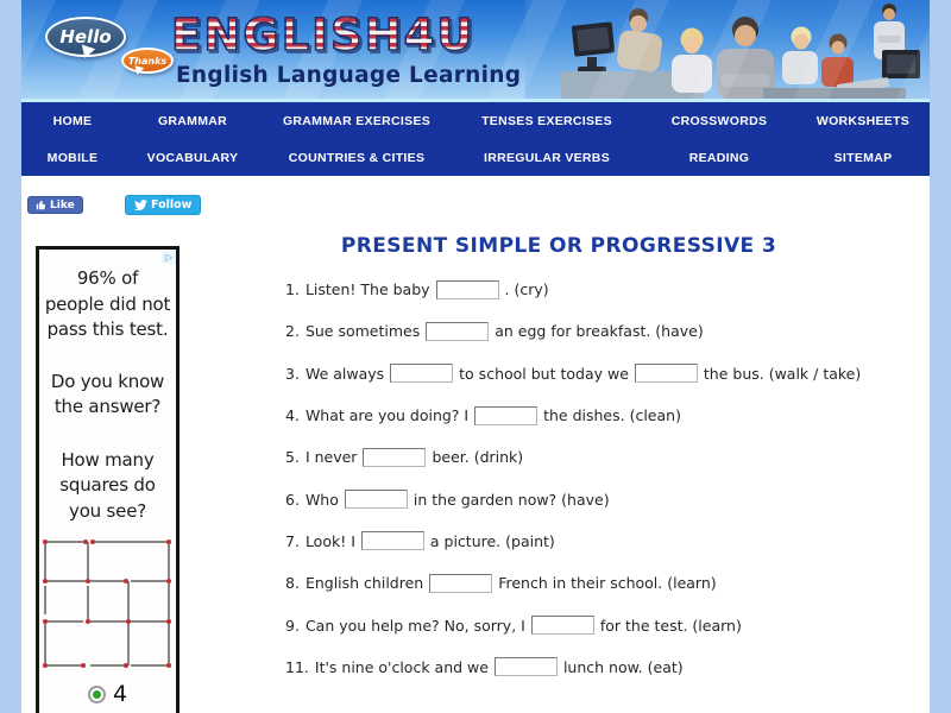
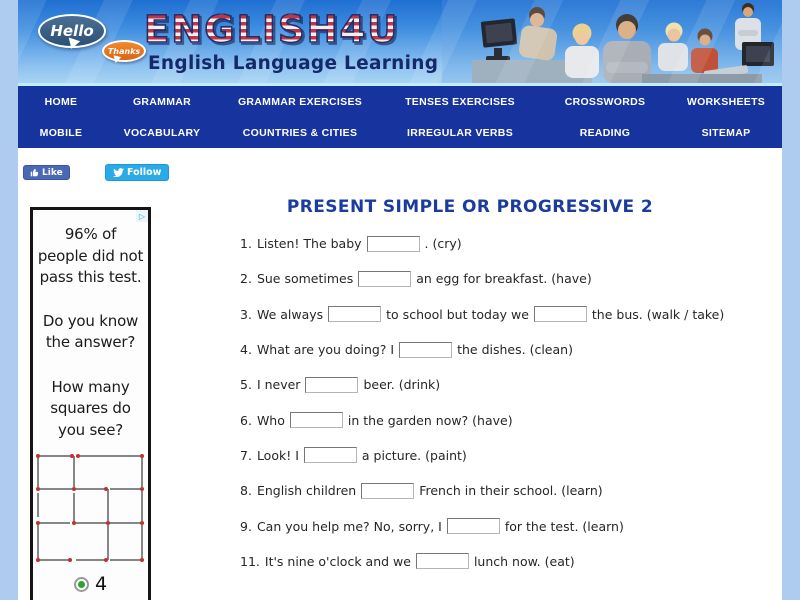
  Hello
  Thanks
  ENGLISH4U
  English Language Learning
  HOME
  GRAMMAR
  GRAMMAR EXERCISES
  TENSES EXERCISES
  CROSSWORDS
  WORKSHEETS
  MOBILE
  VOCABULARY
  COUNTRIES & CITIES
  IRREGULAR VERBS
  READING
  SITEMAP
  Like
  Follow
  ▷
  96% of
  people did not
  pass this test.
  Do you know
  the answer?
  How many
  squares do
  you see?
  4
- PRESENT SIMPLE OR PROGRESSIVE 3
+ PRESENT SIMPLE OR PROGRESSIVE 2
  1.
  Listen! The baby
  . (cry)
  2.
  Sue sometimes
  an egg for breakfast. (have)
  3.
  We always
  to school but today we
  the bus. (walk / take)
  4.
  What are you doing? I
  the dishes. (clean)
  5.
  I never
  beer. (drink)
  6.
  Who
  in the garden now? (have)
  7.
  Look! I
  a picture. (paint)
  8.
  English children
  French in their school. (learn)
  9.
  Can you help me? No, sorry, I
  for the test. (learn)
  11.
  It's nine o'clock and we
  lunch now. (eat)
